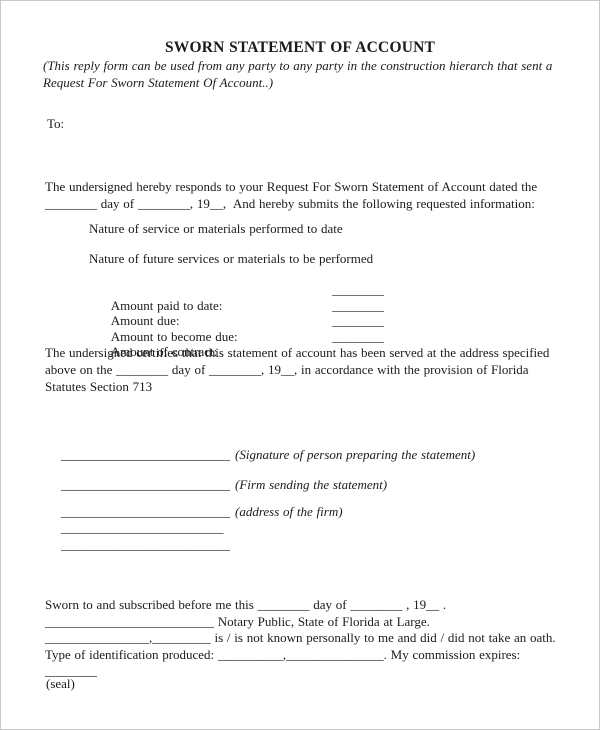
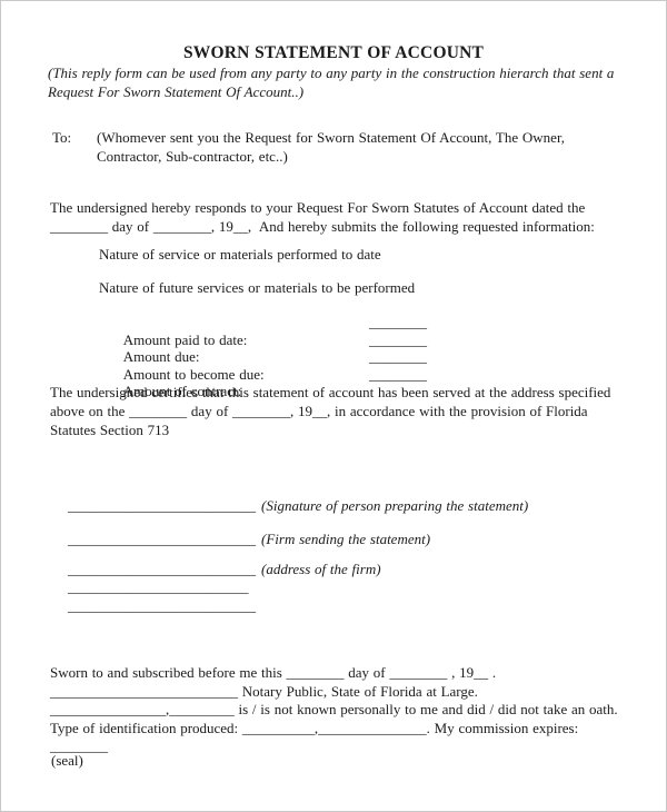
  SWORN STATEMENT OF ACCOUNT
  (This reply form can be used from any party to any party in the construction hierarch that sent a
  Request For Sworn Statement Of Account..)
  To:
+ (Whomever sent you the Request for Sworn Statement Of Account, The Owner,
+ Contractor, Sub-contractor, etc..)
- The undersigned hereby responds to your Request For Sworn Statement of Account dated the
+ The undersigned hereby responds to your Request For Sworn Statutes of Account dated the
  ________ day of ________, 19__, And hereby submits the following requested information:
  Nature of service or materials performed to date
  Nature of future services or materials to be performed
  Amount paid to date:
  ________
  Amount due:
  ________
  Amount to become due:
  ________
  Amount of contract:
  ________
  The undersigned certifies that this statement of account has been served at the address specified
  above on the ________ day of ________, 19__, in accordance with the provision of Florida
  Statutes Section 713
  __________________________ (Signature of person preparing the statement)
  __________________________ (Firm sending the statement)
  __________________________ (address of the firm)
  _________________________
  __________________________
  Sworn to and subscribed before me this ________ day of ________ , 19__ .
  __________________________ Notary Public, State of Florida at Large.
  ________________,_________ is / is not known personally to me and did / did not take an oath.
  Type of identification produced: __________,_______________. My commission expires:
  ________
  (seal)
